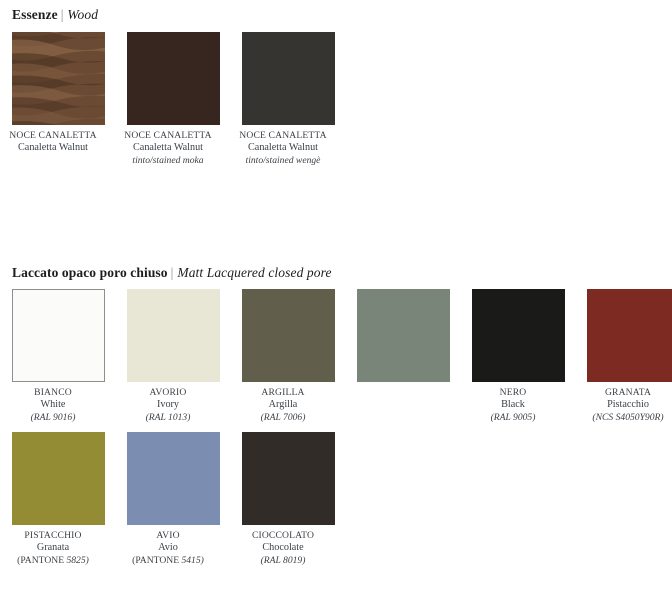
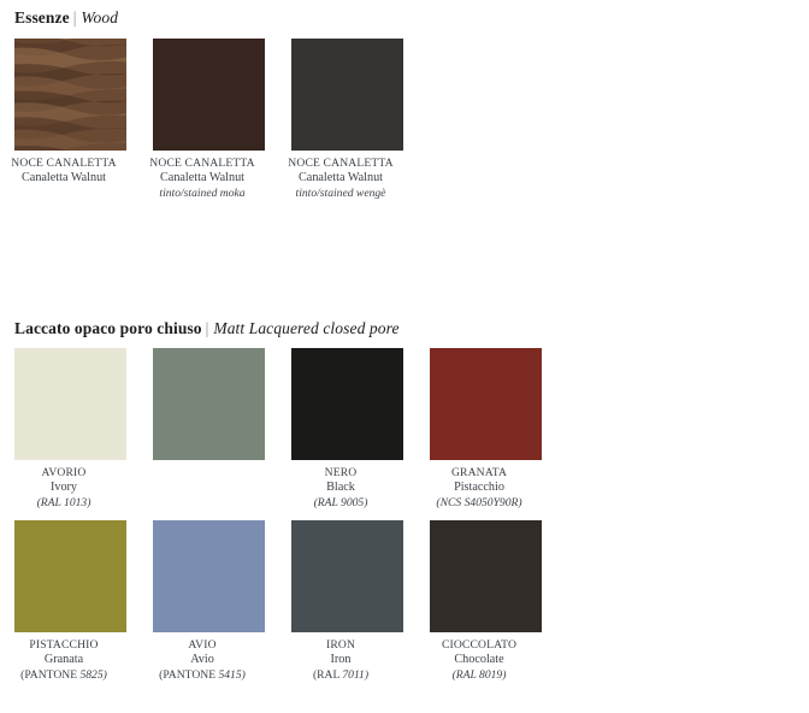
  Essenze | Wood
  NOCE CANALETTA
  Canaletta Walnut
  NOCE CANALETTA
  Canaletta Walnut
  tinto/stained moka
  NOCE CANALETTA
  Canaletta Walnut
  tinto/stained wengè
  Laccato opaco poro chiuso | Matt Lacquered closed pore
- BIANCO
- White
- (RAL 9016)
  AVORIO
  Ivory
  (RAL 1013)
- ARGILLA
- Argilla
- (RAL 7006)
  NERO
  Black
  (RAL 9005)
  GRANATA
  Pistacchio
  (NCS S4050Y90R)
  PISTACCHIO
  Granata
  (PANTONE 5825)
  AVIO
  Avio
  (PANTONE 5415)
+ IRON
+ Iron
+ (RAL 7011)
  CIOCCOLATO
  Chocolate
  (RAL 8019)
